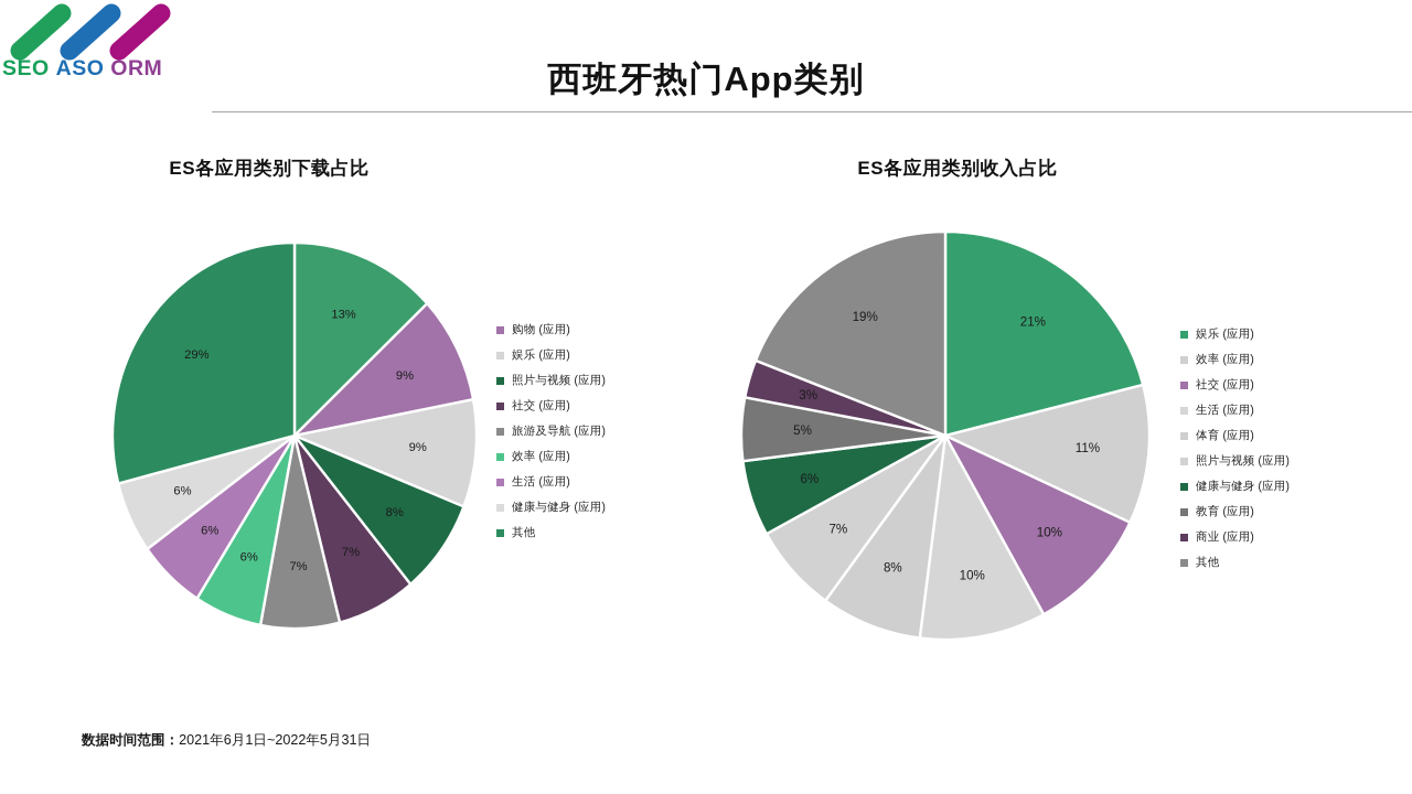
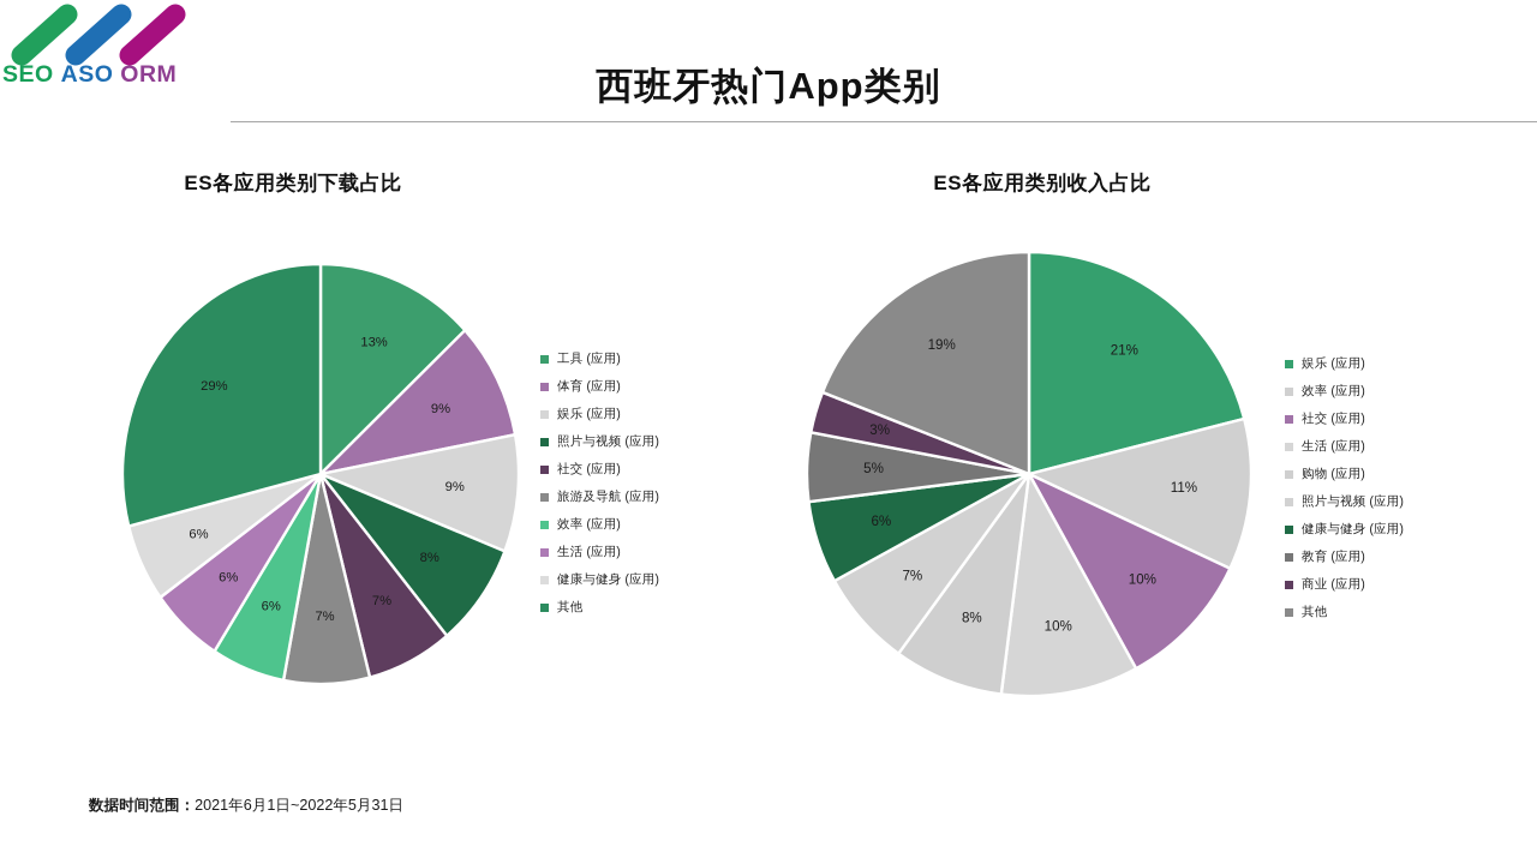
  SEO ASO ORM
  西班牙热门App类别
  ES各应用类别下载占比
  13%
  9%
  9%
  8%
  7%
  7%
  6%
  6%
  6%
  29%
+ 工具 (应用)
- 购物 (应用)
+ 体育 (应用)
  娱乐 (应用)
  照片与视频 (应用)
  社交 (应用)
  旅游及导航 (应用)
  效率 (应用)
  生活 (应用)
  健康与健身 (应用)
  其他
  ES各应用类别收入占比
  21%
  11%
  10%
  10%
  8%
  7%
  6%
  5%
  3%
  19%
  娱乐 (应用)
  效率 (应用)
  社交 (应用)
  生活 (应用)
- 体育 (应用)
+ 购物 (应用)
  照片与视频 (应用)
  健康与健身 (应用)
  教育 (应用)
  商业 (应用)
  其他
  数据时间范围：2021年6月1日~2022年5月31日
